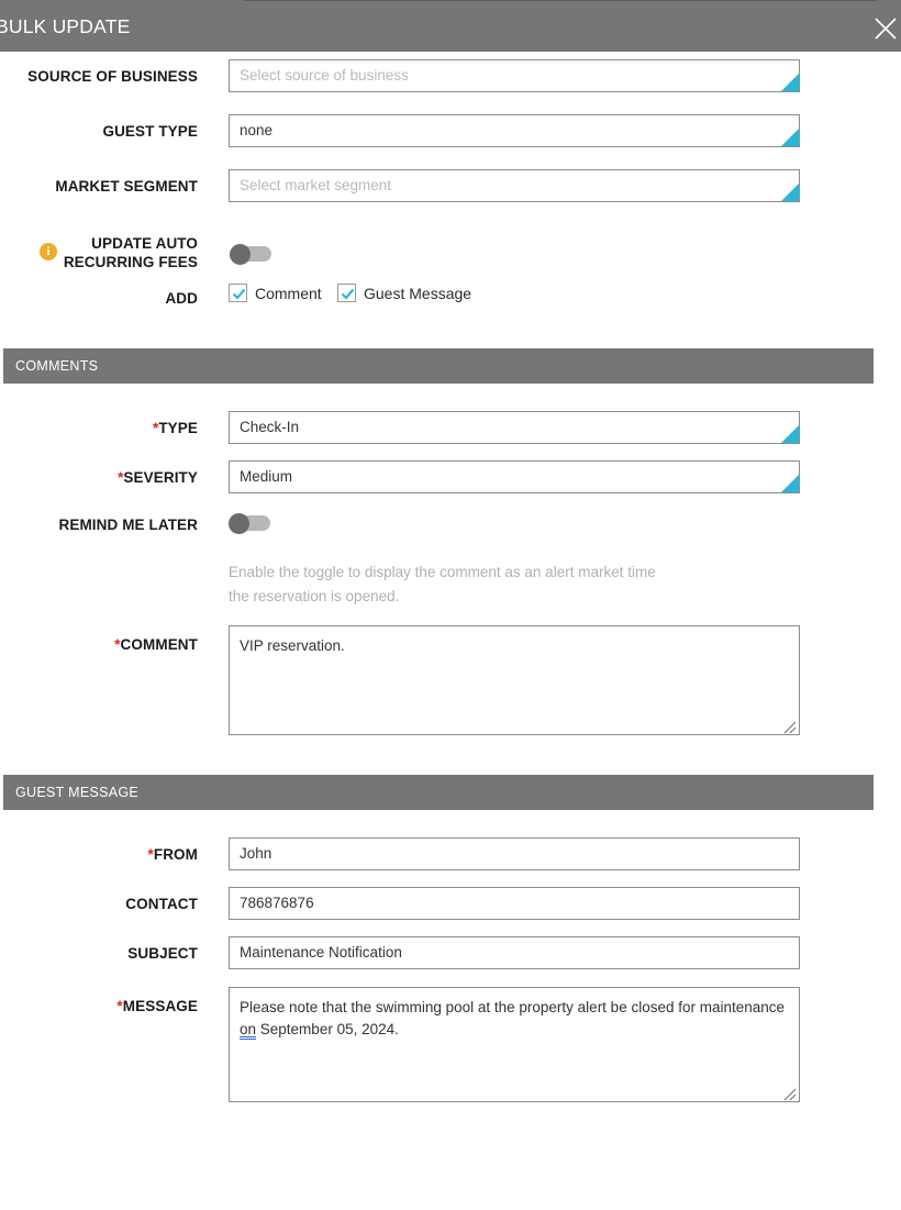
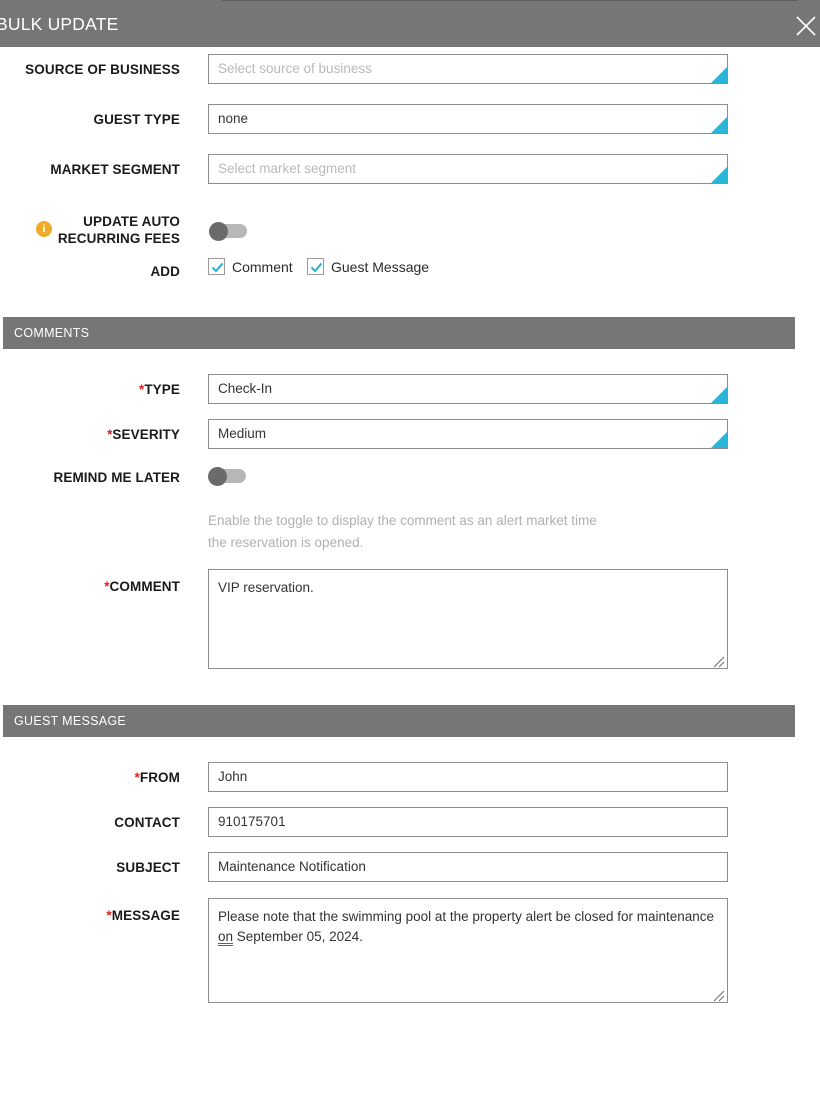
  BULK UPDATE
  SOURCE OF BUSINESS
  Select source of business
  GUEST TYPE
  none
  MARKET SEGMENT
  Select market segment
  i
  UPDATE AUTO
  RECURRING FEES
  ADD
  Comment
  Guest Message
  COMMENTS
  *TYPE
  Check-In
  *SEVERITY
  Medium
  REMIND ME LATER
  Enable the toggle to display the comment as an alert market time
  the reservation is opened.
  *COMMENT
  VIP reservation.
  GUEST MESSAGE
  *FROM
  John
  CONTACT
- 786876876
+ 910175701
  SUBJECT
  Maintenance Notification
  *MESSAGE
  Please note that the swimming pool at the property alert be closed for maintenance on September 05, 2024.
